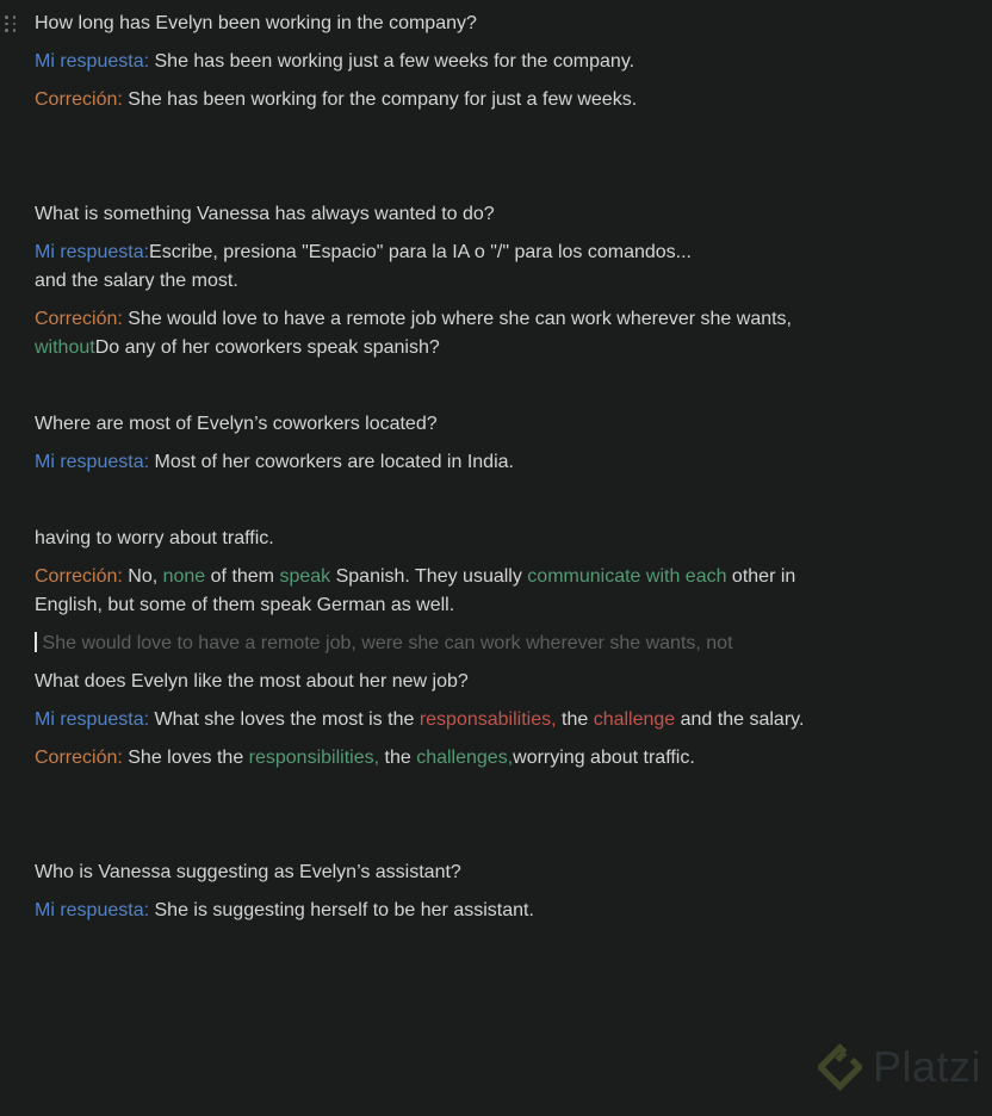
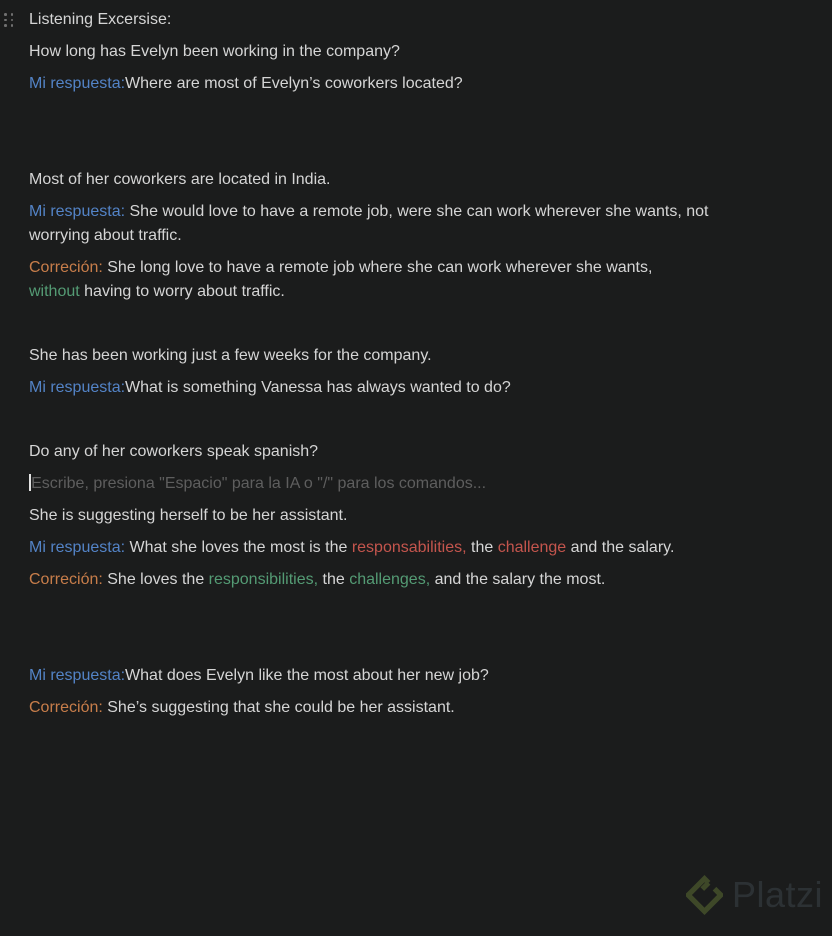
+ Listening Excersise:
  How long has Evelyn been working in the company?
- Mi respuesta: She has been working just a few weeks for the company.
+ Mi respuesta:Where are most of Evelyn’s coworkers located?
- Correción: She has been working for the company for just a few weeks.
- What is something Vanessa has always wanted to do?
+ Most of her coworkers are located in India.
- Mi respuesta:Escribe, presiona "Espacio" para la IA o "/" para los comandos...
+ Mi respuesta: She would love to have a remote job, were she can work wherever she wants, not
- and the salary the most.
+ worrying about traffic.
- Correción: She would love to have a remote job where she can work wherever she wants,
+ Correción: She long love to have a remote job where she can work wherever she wants,
- withoutDo any of her coworkers speak spanish?
+ without having to worry about traffic.
- Where are most of Evelyn’s coworkers located?
+ She has been working just a few weeks for the company.
- Mi respuesta: Most of her coworkers are located in India.
+ Mi respuesta:What is something Vanessa has always wanted to do?
- having to worry about traffic.
+ Do any of her coworkers speak spanish?
- Correción: No, none of them speak Spanish. They usually communicate with each other in
- English, but some of them speak German as well.
- She would love to have a remote job, were she can work wherever she wants, not
+ Escribe, presiona "Espacio" para la IA o "/" para los comandos...
- What does Evelyn like the most about her new job?
+ She is suggesting herself to be her assistant.
  Mi respuesta: What she loves the most is the responsabilities, the challenge and the salary.
- Correción: She loves the responsibilities, the challenges,worrying about traffic.
+ Correción: She loves the responsibilities, the challenges, and the salary the most.
- Who is Vanessa suggesting as Evelyn’s assistant?
- Mi respuesta: She is suggesting herself to be her assistant.
+ Mi respuesta:What does Evelyn like the most about her new job?
+ Correción: She’s suggesting that she could be her assistant.
  Platzi
